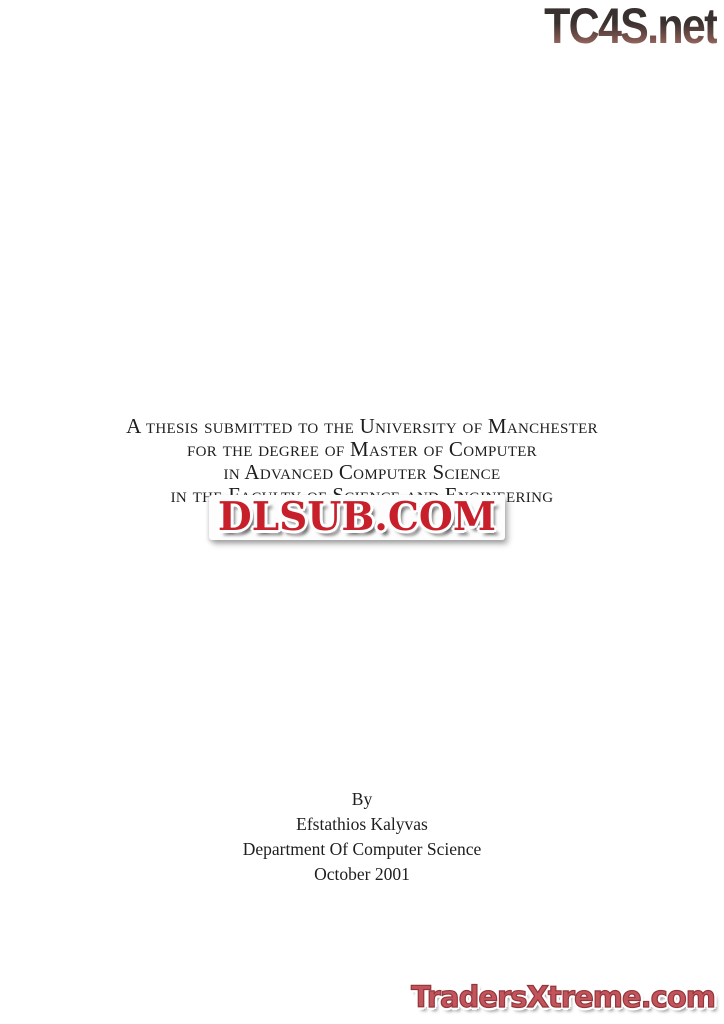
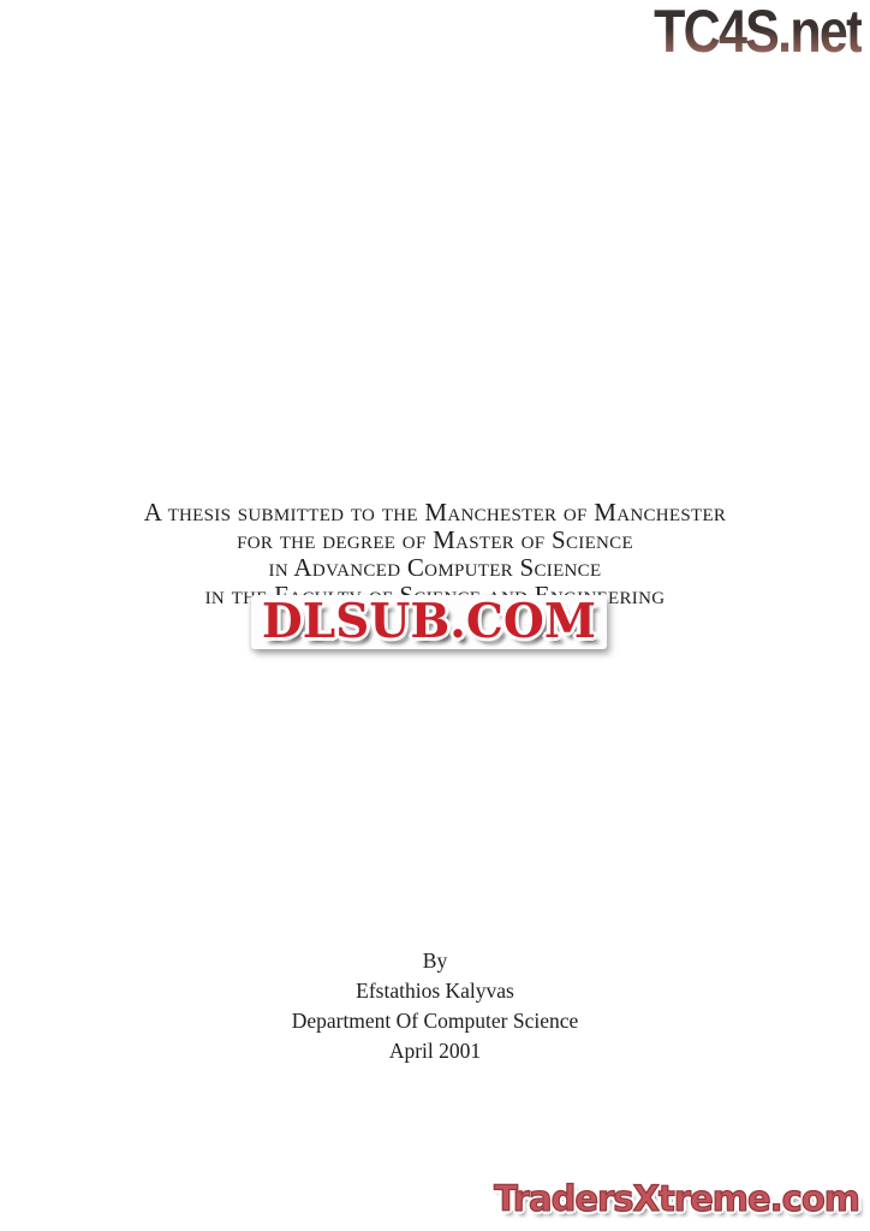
  TC4S.net
- A thesis submitted to the University of Manchester
+ A thesis submitted to the Manchester of Manchester
- for the degree of Master of Computer
+ for the degree of Master of Science
  in Advanced Computer Science
  DLSUB.COM
  By
  Efstathios Kalyvas
  Department Of Computer Science
- October 2001
+ April 2001
  TradersXtreme.com
